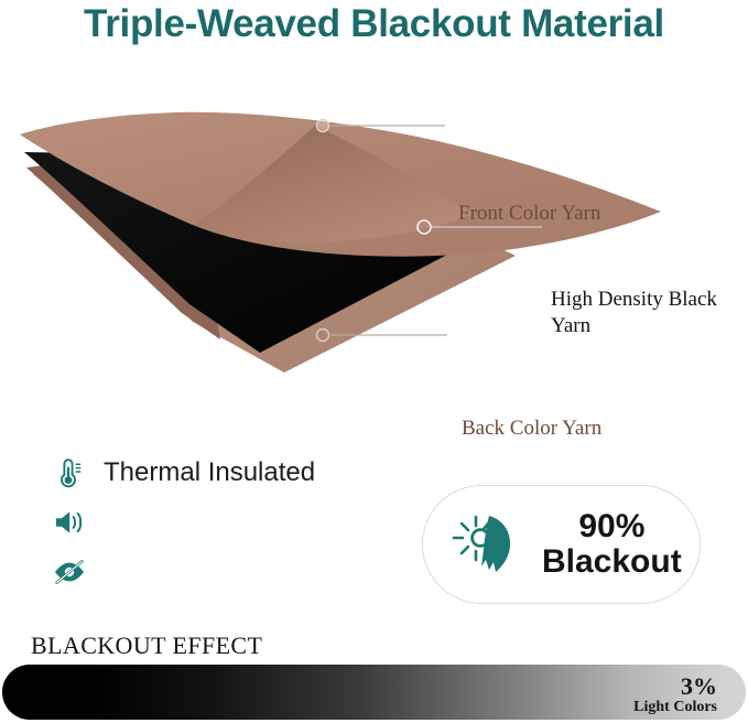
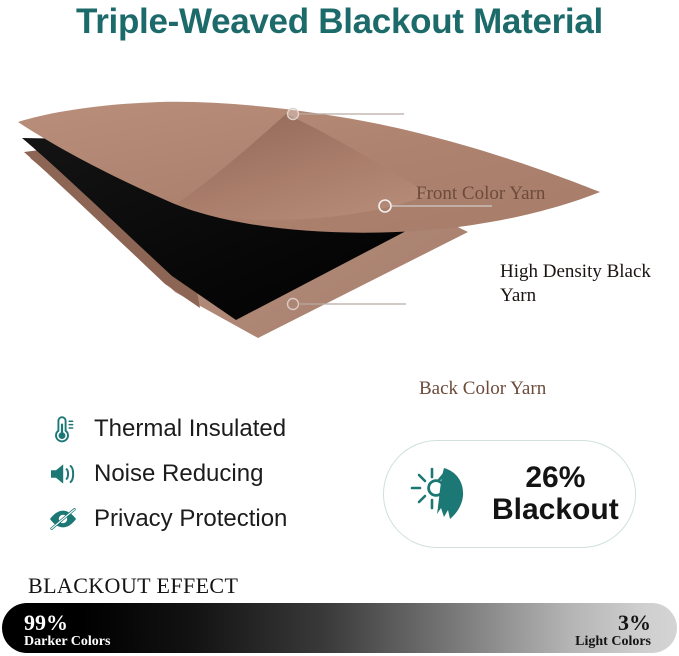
  Triple-Weaved Blackout Material
  Front Color Yarn
  High Density Black Yarn
  Back Color Yarn
  Thermal Insulated
+ Noise Reducing
+ Privacy Protection
- 90%
+ 26%
  Blackout
  BLACKOUT EFFECT
+ 99%
+ Darker Colors
  3%
  Light Colors
